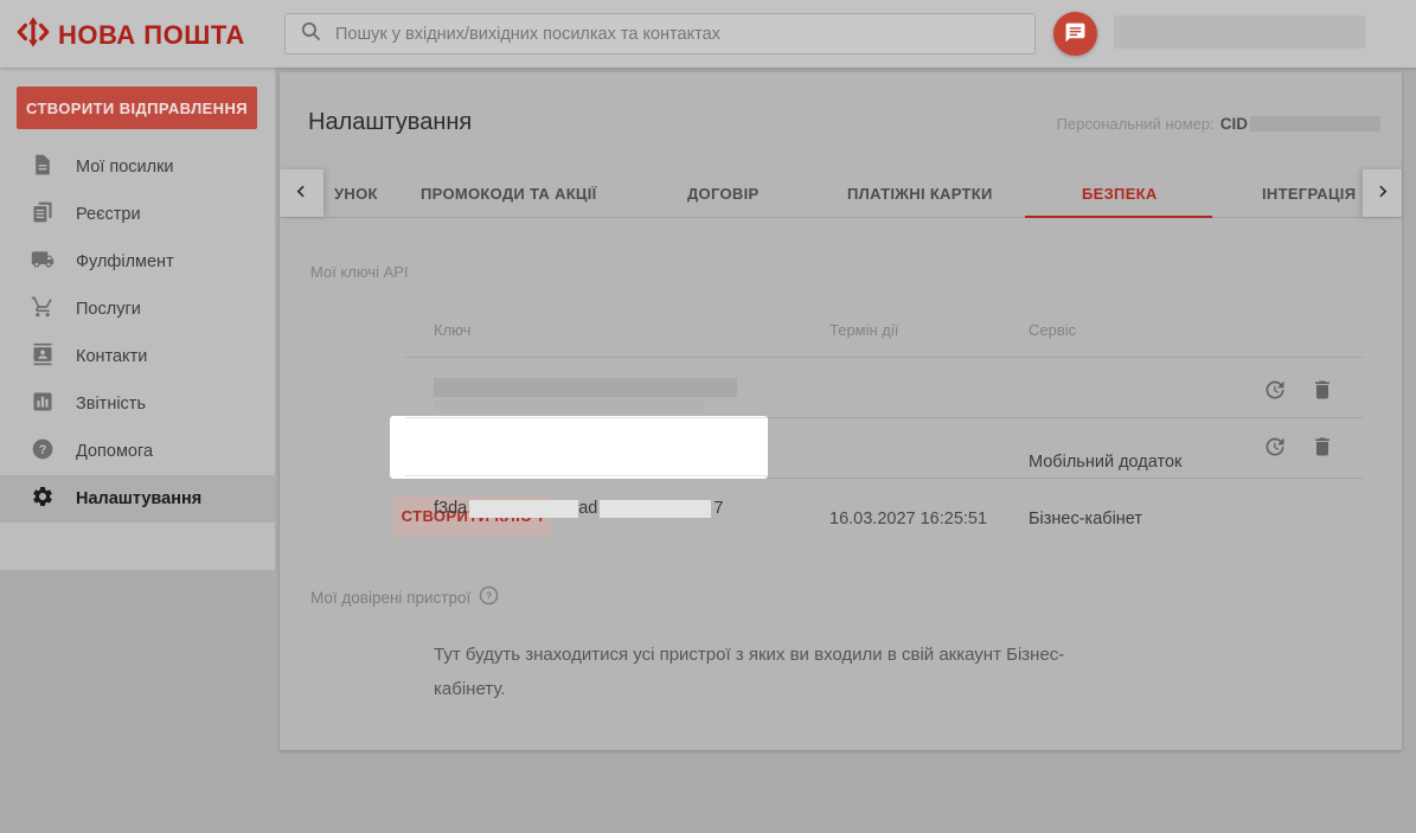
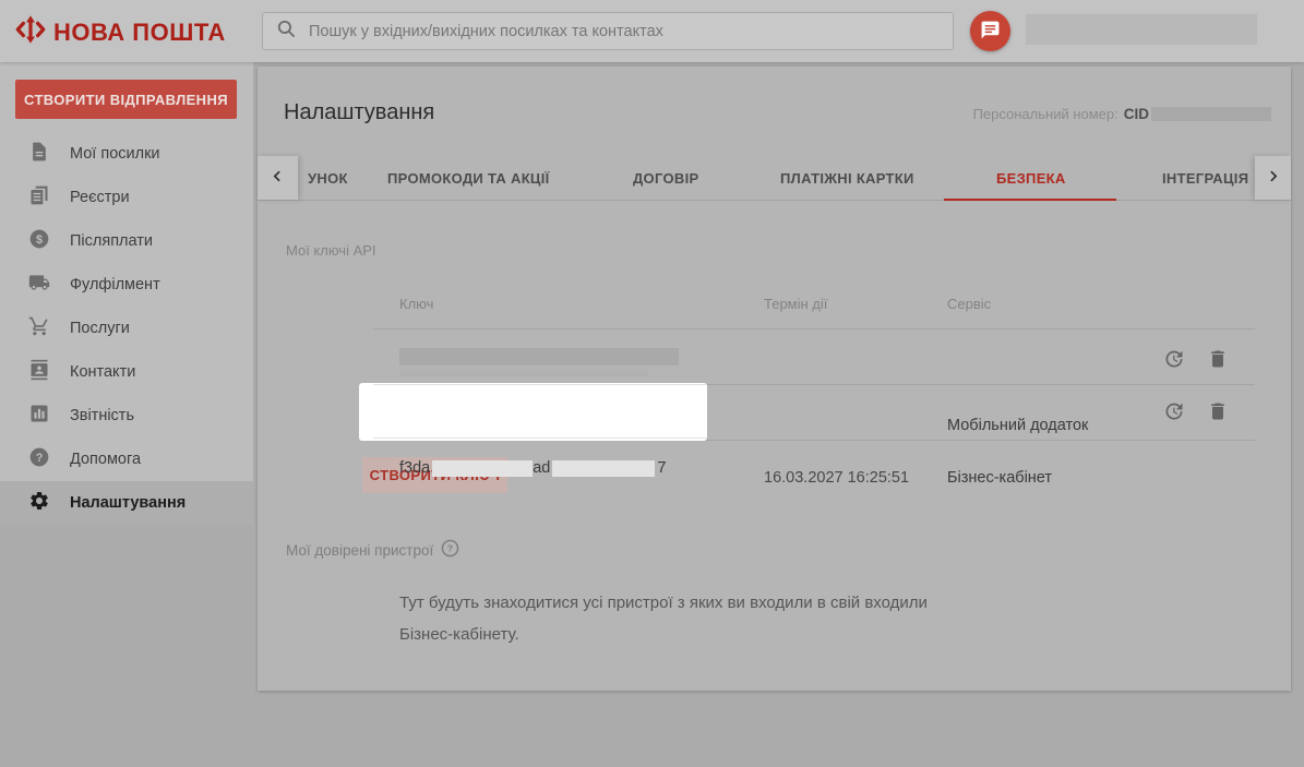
  НОВА ПОШТА
  Пошук у вхідних/вихідних посилках та контактах
  СТВОРИТИ ВІДПРАВЛЕННЯ
  Мої посилки
  Реєстри
+ $
+ Післяплати
  Фулфілмент
  Послуги
  Контакти
  Звітність
  ?
  Допомога
  Налаштування
  Налаштування
  Персональний номер:
  CID
  УНОК
  ПРОМОКОДИ ТА АКЦІЇ
  ДОГОВІР
  ПЛАТІЖНІ КАРТКИ
  БЕЗПЕКА
  ІНТЕГРАЦІЯ
  Мої ключі API
  Ключ
  Термін дії
  Сервіс
  Мобільний додаток
  f3da
  ad
  7
  16.03.2027 16:25:51
  Бізнес-кабінет
  Мої довірені пристрої
  ?
- Тут будуть знаходитися усі пристрої з яких ви входили в свій аккаунт Бізнес-кабінету.
+ Тут будуть знаходитися усі пристрої з яких ви входили в свій входили Бізнес-кабінету.
